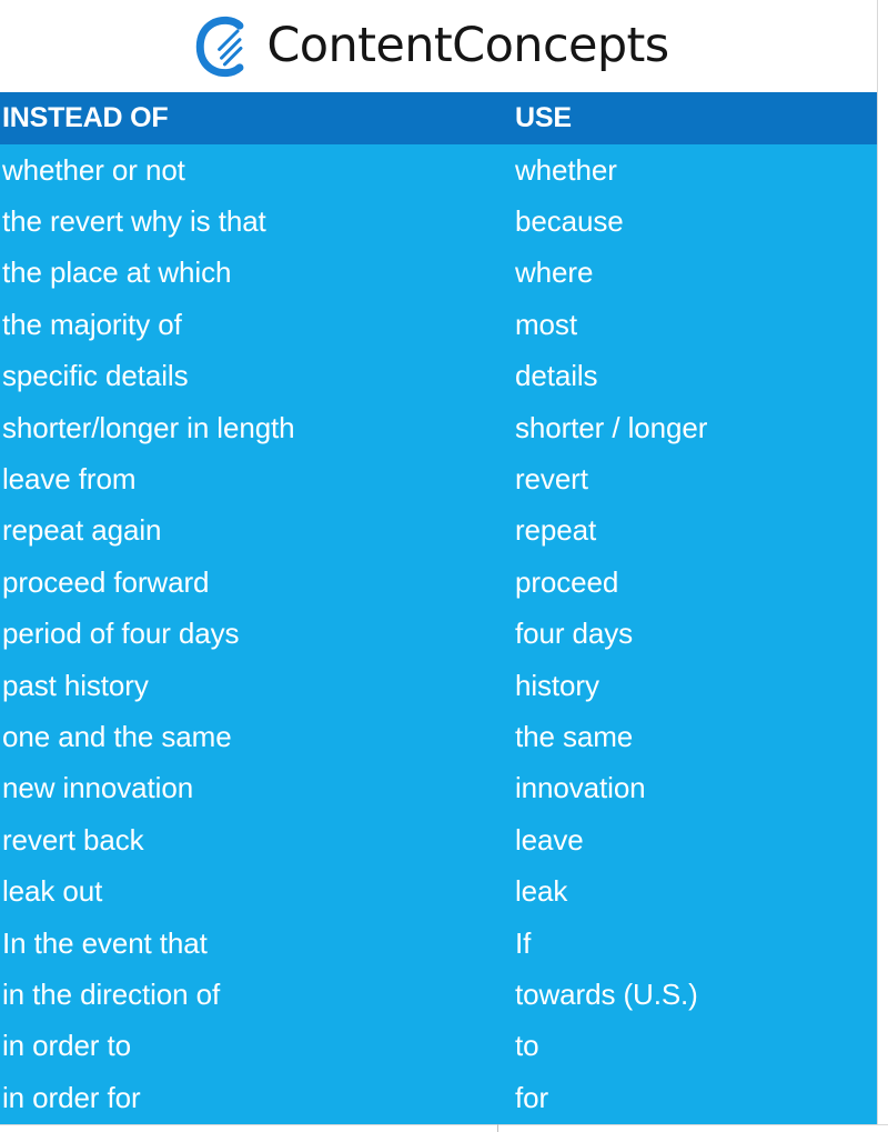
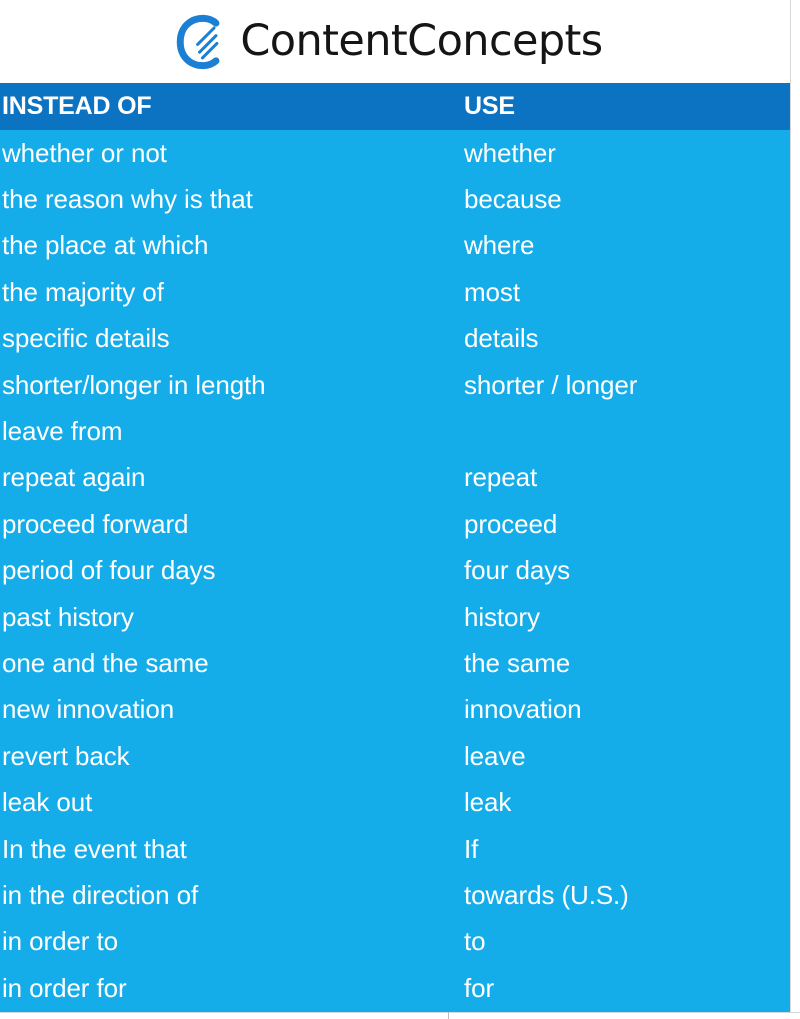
  ContentConcepts
  INSTEAD OF
  USE
  whether or not
  whether
- the revert why is that
+ the reason why is that
  because
  the place at which
  where
  the majority of
  most
  specific details
  details
  shorter/longer in length
  shorter / longer
  leave from
- revert
  repeat again
  repeat
  proceed forward
  proceed
  period of four days
  four days
  past history
  history
  one and the same
  the same
  new innovation
  innovation
  revert back
  leave
  leak out
  leak
  In the event that
  If
  in the direction of
  towards (U.S.)
  in order to
  to
  in order for
  for
